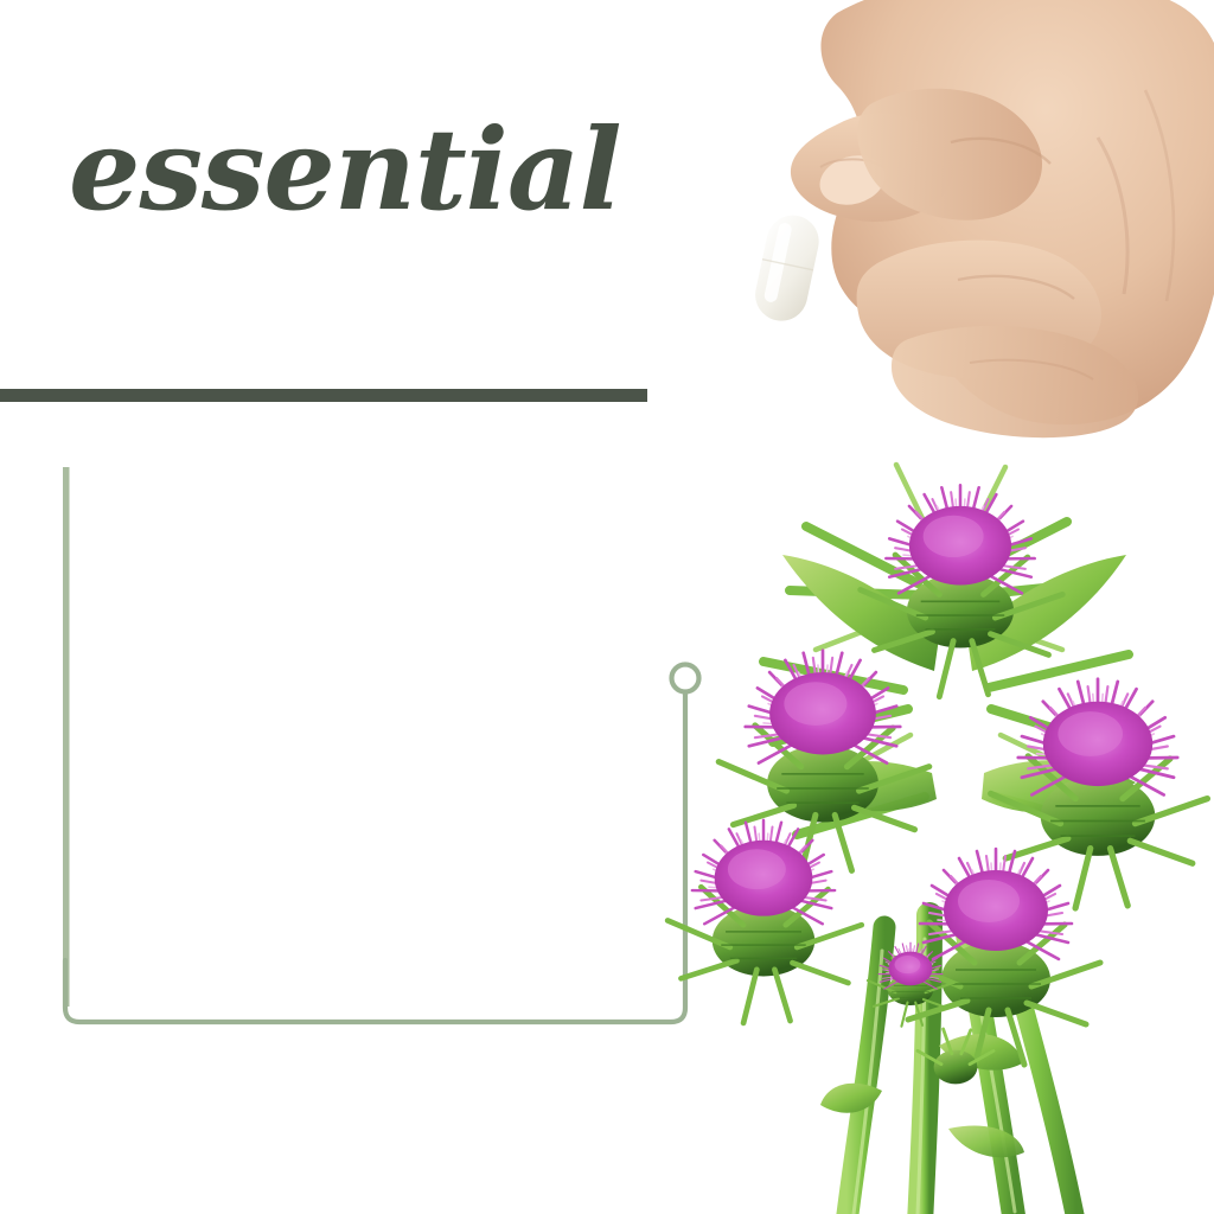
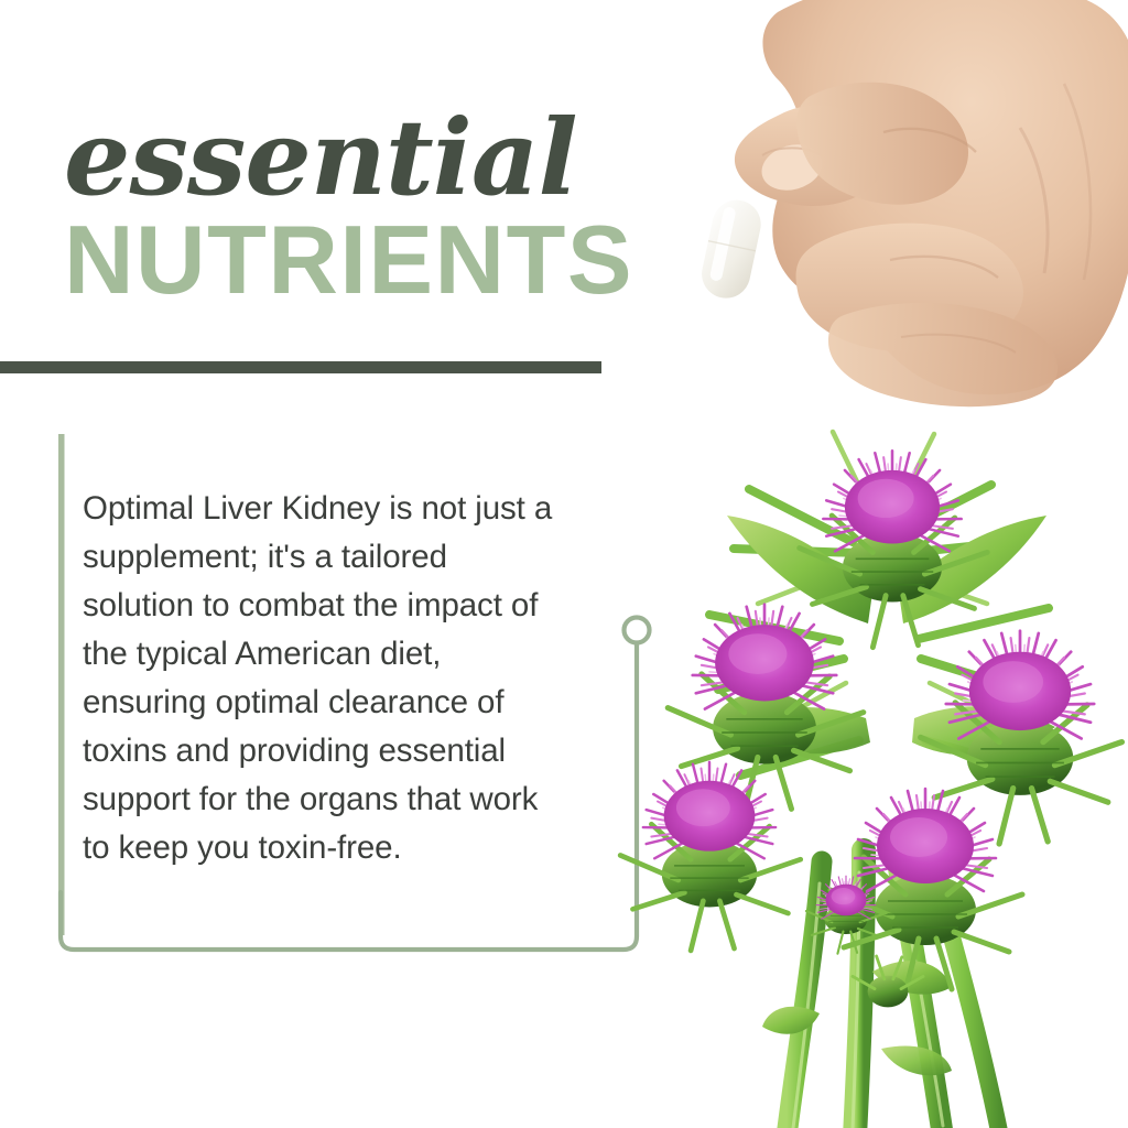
  essential
+ NUTRIENTS
+ Optimal Liver Kidney is not just a
+ supplement; it's a tailored
+ solution to combat the impact of
+ the typical American diet,
+ ensuring optimal clearance of
+ toxins and providing essential
+ support for the organs that work
+ to keep you toxin-free.
